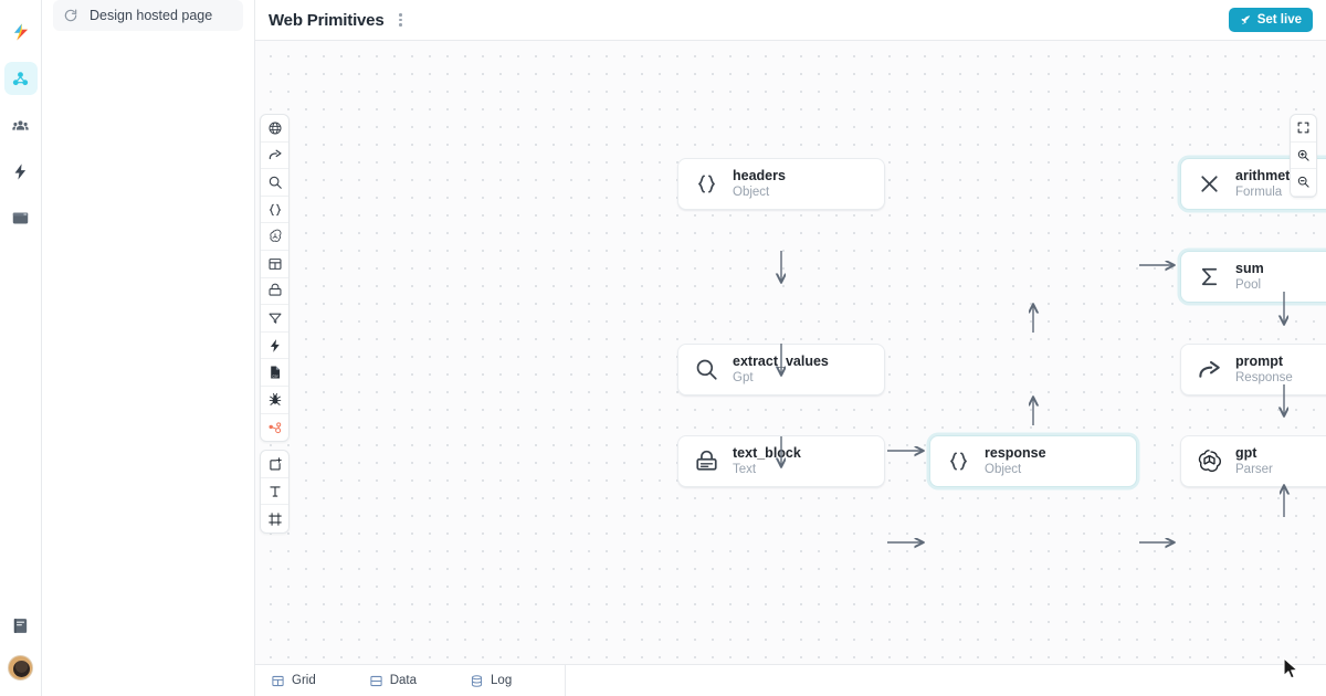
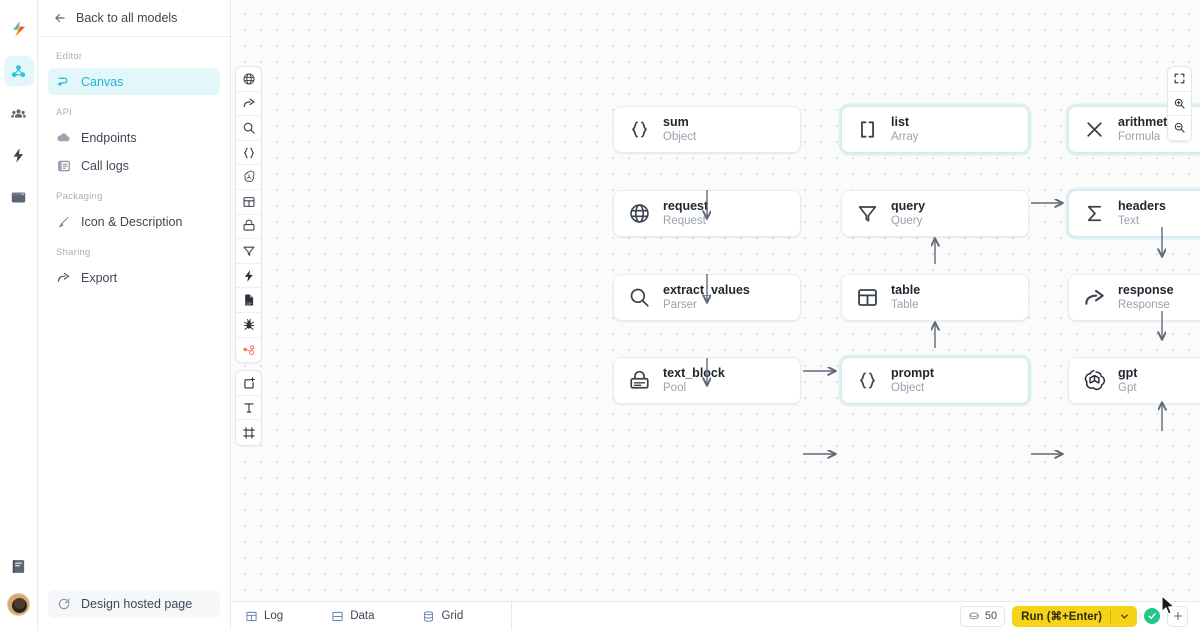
+ Back to all models
+ Editor
+ Canvas
+ API
+ Endpoints
+ Call logs
+ Packaging
+ Icon & Description
+ Sharing
+ Export
  Design hosted page
- Web Primitives
- Set live
- headers
+ sum
  Object
+ list
+ Array
  arithmet
  Formula
+ request
+ Request
+ query
+ Query
- sum
+ headers
- Pool
+ Text
  extractvalues
- Gpt
+ Parser
+ table
+ Table
- prompt
+ response
  Response
  text_blck
- Text
+ Pool
- response
+ prompt
  Object
  gpt
- Parser
+ Gpt
- Grid
+ Log
  Data
- Log
+ Grid
+ 50
+ Run (⌘+Enter)
